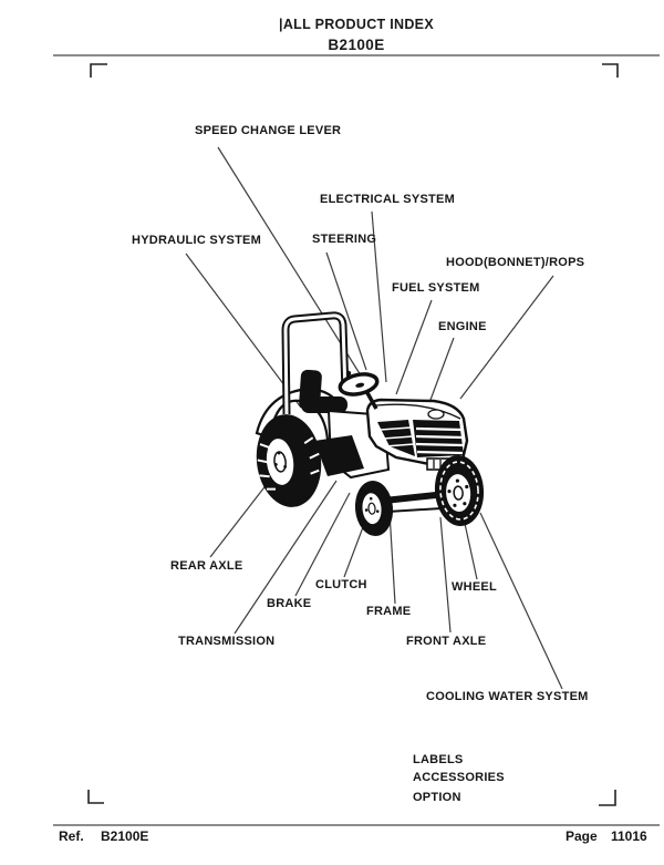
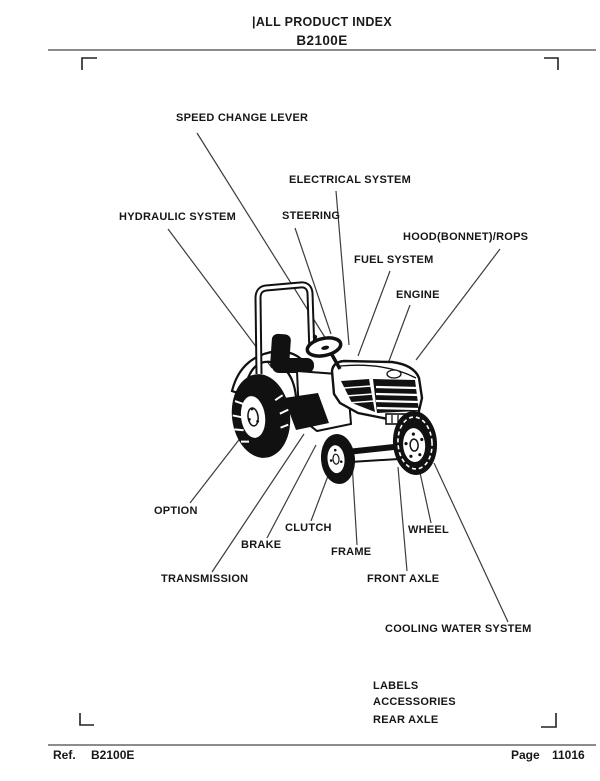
  |ALL PRODUCT INDEX
  B2100E
  SPEED CHANGE LEVER
  ELECTRICAL SYSTEM
  HYDRAULIC SYSTEM
  STEERING
  HOOD(BONNET)/ROPS
  FUEL SYSTEM
  ENGINE
- REAR AXLE
+ OPTION
  CLUTCH
  BRAKE
  WHEEL
  FRAME
  TRANSMISSION
  FRONT AXLE
  COOLING WATER SYSTEM
  LABELS
  ACCESSORIES
- OPTION
+ REAR AXLE
  Ref.
  B2100E
  Page
  11016
